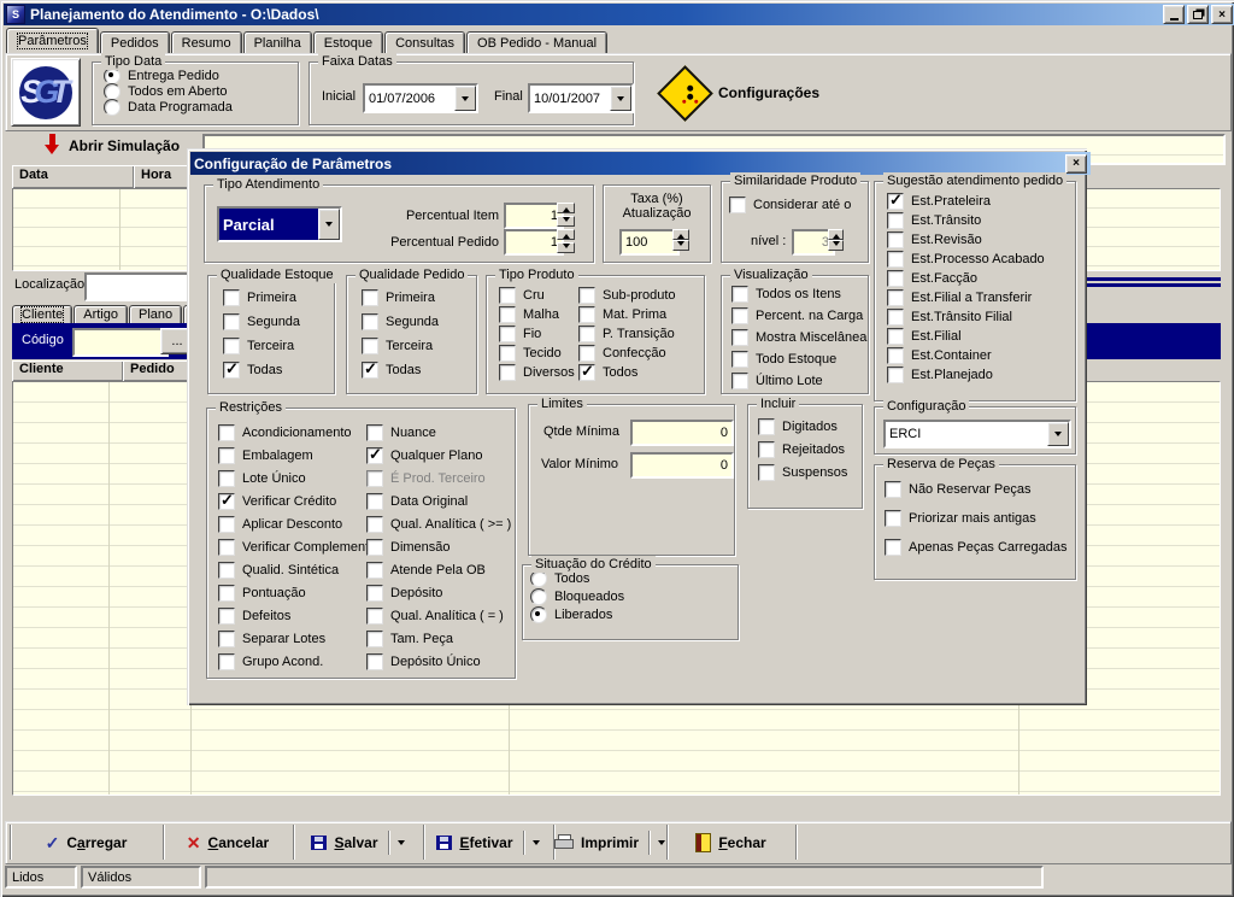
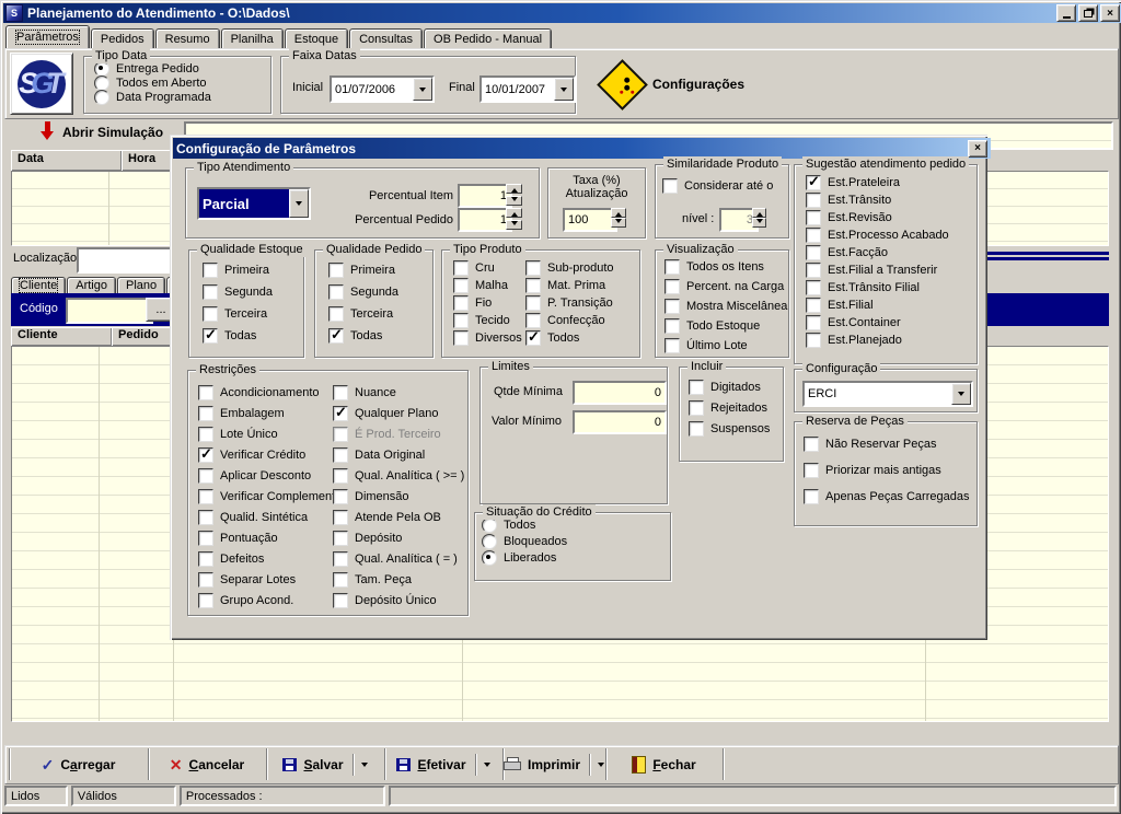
  S
  Planejamento do Atendimento - O:\Dados\
  ×
  Parâmetros
  Pedidos
  Resumo
  Planilha
  Estoque
  Consultas
  OB Pedido - Manual
  SGT
  Tipo Data
  Entrega Pedido
  Todos em Aberto
  Data Programada
  Faixa Datas
  Inicial
  01/07/2006
  Final
  10/01/2007
  Configurações
  Abrir Simulação
  Data
  Hora
  Localização
  Cliente
  Artigo
  Plano
  Código
  ...
  Cliente
  Pedido
  Configuração de Parâmetros
  ×
  Tipo Atendimento
  Parcial
  Percentual Item
  1
  Percentual Pedido
  1
  Taxa (%)
  Atualização
  100
  Similaridade Produto
  Considerar até o
  nível :
  3
  Sugestão atendimento pedido
  Est.Prateleira
  Est.Trânsito
  Est.Revisão
  Est.Processo Acabado
  Est.Facção
  Est.Filial a Transferir
  Est.Trânsito Filial
  Est.Filial
  Est.Container
  Est.Planejado
  Qualidade Estoque
  Primeira
  Segunda
  Terceira
  Todas
  Qualidade Pedido
  Primeira
  Segunda
  Terceira
  Todas
  Tipo Produto
  Cru
  Malha
  Fio
  Tecido
  Diversos
  Sub-produto
  Mat. Prima
  P. Transição
  Confecção
  Todos
  Visualização
  Todos os Itens
  Percent. na Carga
  Mostra Miscelânea
  Todo Estoque
  Último Lote
  Restrições
  Acondicionamento
  Embalagem
  Lote Único
  Verificar Crédito
  Aplicar Desconto
  Verificar Complemen
  Qualid. Sintética
  Pontuação
  Defeitos
  Separar Lotes
  Grupo Acond.
  Nuance
  Qualquer Plano
  É Prod. Terceiro
  Data Original
  Qual. Analítica ( >= )
  Dimensão
  Atende Pela OB
  Depósito
  Qual. Analítica ( = )
  Tam. Peça
  Depósito Único
  Limites
  Qtde Mínima
  0
  Valor Mínimo
  0
  Incluir
  Digitados
  Rejeitados
  Suspensos
  Situação do Crédito
  Todos
  Bloqueados
  Liberados
  Configuração
  ERCI
  Reserva de Peças
  Não Reservar Peças
  Priorizar mais antigas
  Apenas Peças Carregadas
  ✓
  Carregar
  ✕
  Cancelar
  Salvar
  Efetivar
  Imprimir
  Fechar
  Lidos
  Válidos
+ Processados :
